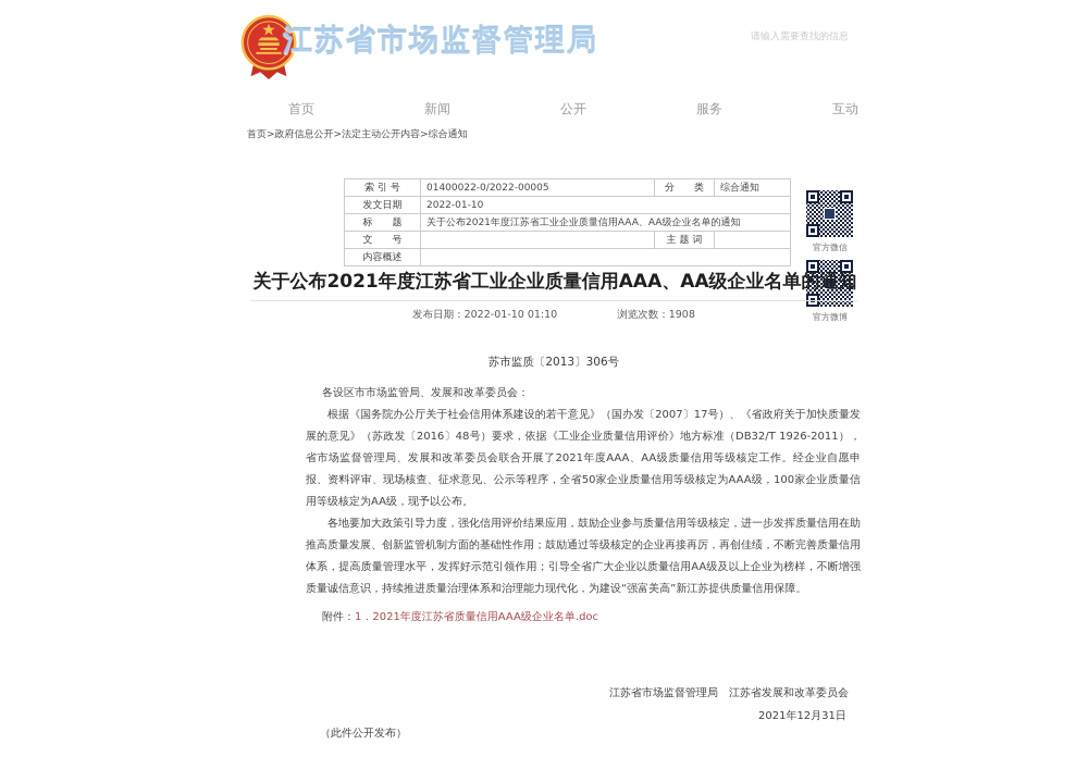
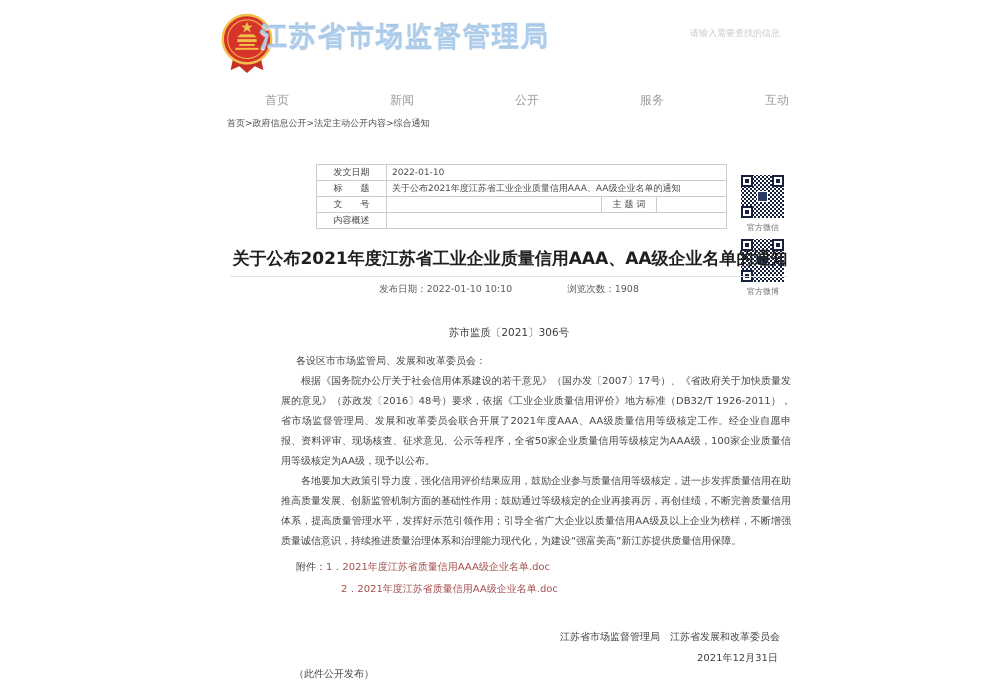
  江苏省市场监督管理局
  请输入需要查找的信息
  首页
  新闻
  公开
  服务
  互动
  首页>政府信息公开>法定主动公开内容>综合通知
- 索 引 号	01400022-0/2022-00005	分 类	综合通知
  发文日期	2022-01-10
  标 题	关于公布2021年度江苏省工业企业质量信用AAA、AA级企业名单的通知
  文 号		主 题 词
  内容概述
  官方微信
  官方微博
  关于公布2021年度江苏省工业企业质量信用AAA、AA级企业名单的通知
- 发布日期：2022-01-10 01:10
+ 发布日期：2022-01-10 10:10
  浏览次数：1908
- 苏市监质〔2013〕306号
+ 苏市监质〔2021〕306号
  各设区市市场监管局、发展和改革委员会：
  根据《国务院办公厅关于社会信用体系建设的若干意见》（国办发〔2007〕17号）、《省政府关于加快质量发展的意见》（苏政发〔2016〕48号）要求，依据《工业企业质量信用评价》地方标准（DB32/T 1926-2011），省市场监督管理局、发展和改革委员会联合开展了2021年度AAA、AA级质量信用等级核定工作。经企业自愿申报、资料评审、现场核查、征求意见、公示等程序，全省50家企业质量信用等级核定为AAA级，100家企业质量信用等级核定为AA级，现予以公布。
  各地要加大政策引导力度，强化信用评价结果应用，鼓励企业参与质量信用等级核定，进一步发挥质量信用在助推高质量发展、创新监管机制方面的基础性作用；鼓励通过等级核定的企业再接再厉，再创佳绩，不断完善质量信用体系，提高质量管理水平，发挥好示范引领作用；引导全省广大企业以质量信用AA级及以上企业为榜样，不断增强质量诚信意识，持续推进质量治理体系和治理能力现代化，为建设“强富美高”新江苏提供质量信用保障。
  附件：1．2021年度江苏省质量信用AAA级企业名单.doc
+ 2．2021年度江苏省质量信用AA级企业名单.doc
  江苏省市场监督管理局
  江苏省发展和改革委员会
  2021年12月31日
  （此件公开发布）
